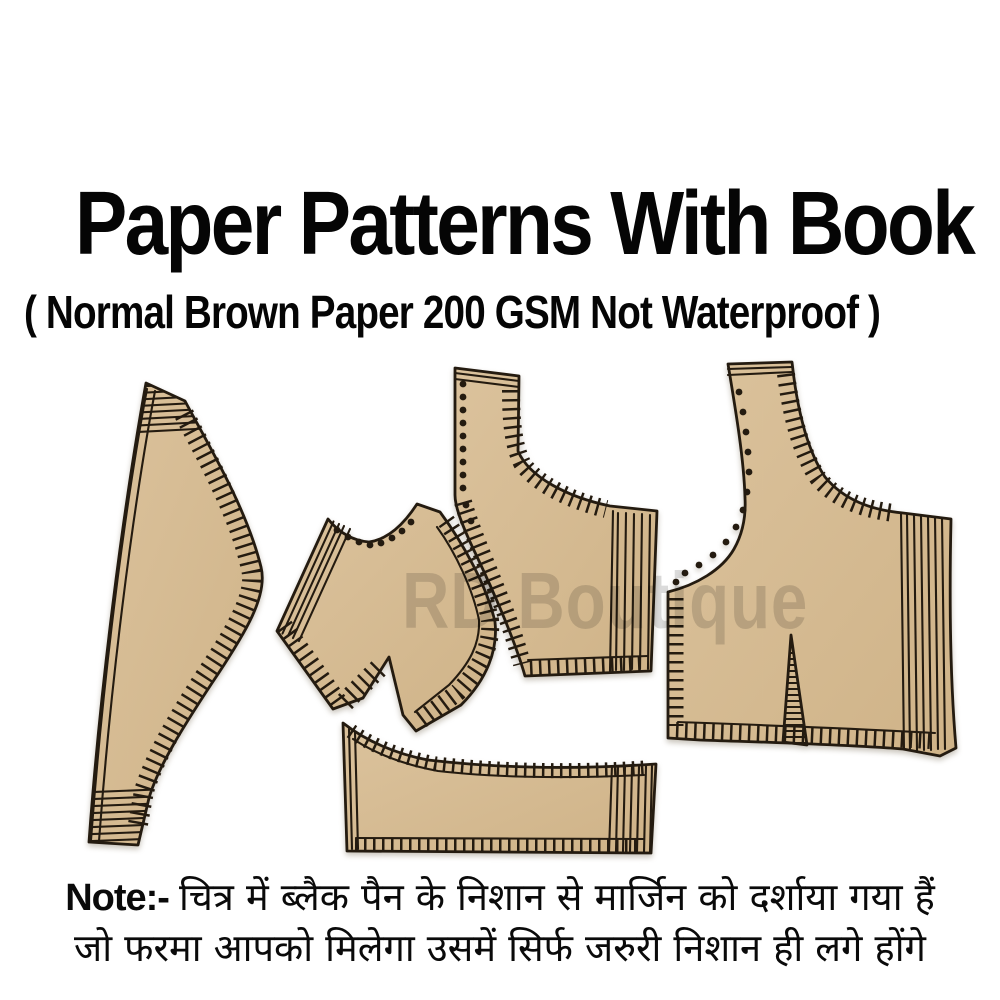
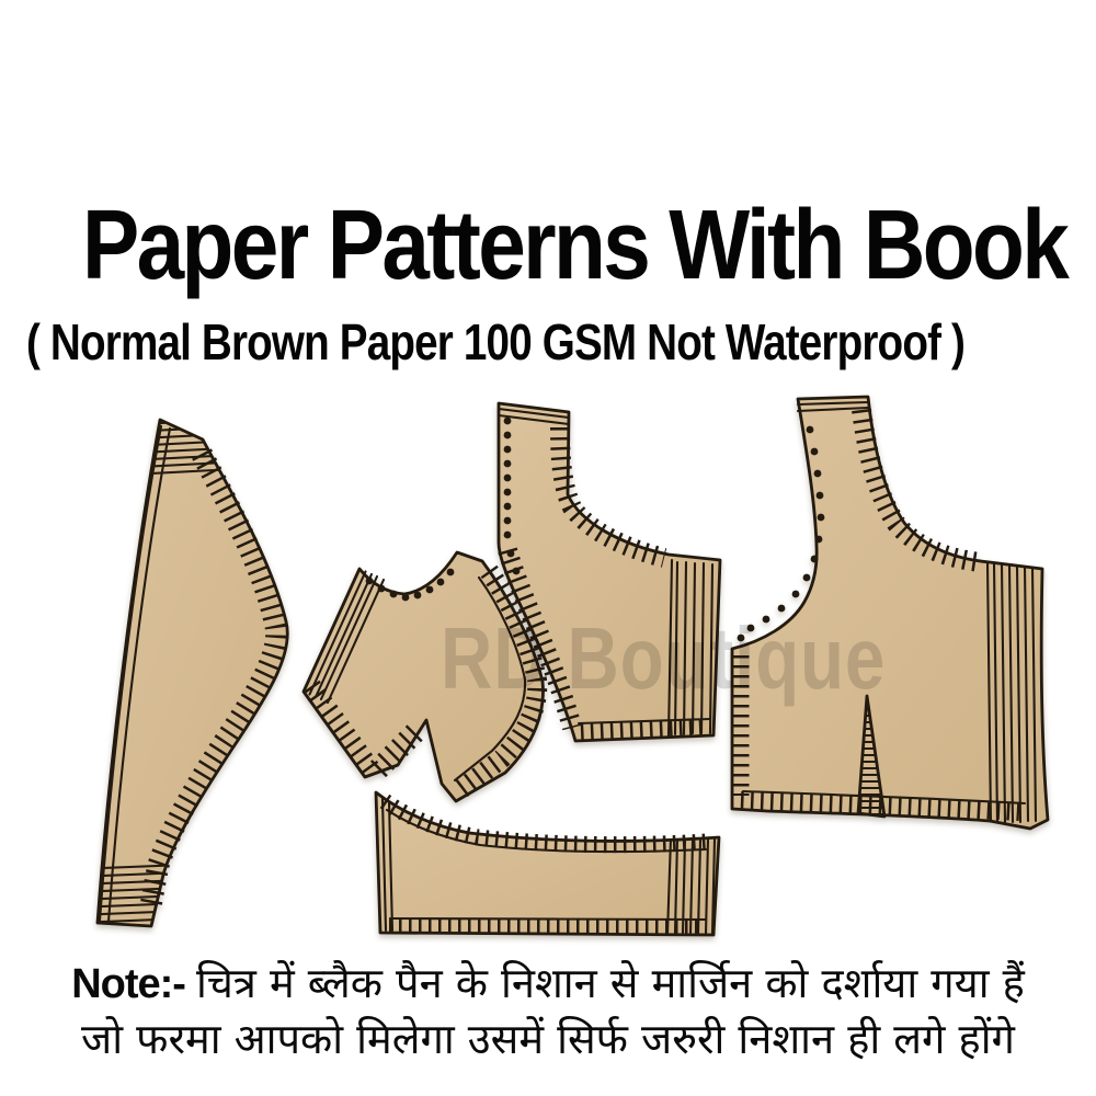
  Paper Patterns With Book
- ( Normal Brown Paper 200 GSM Not Waterproof )
+ ( Normal Brown Paper 100 GSM Not Waterproof )
  RD Boutique
  Note:- चित्र में ब्लैक पैन के निशान से मार्जिन को दर्शाया गया हैं
  जो फरमा आपको मिलेगा उसमें सिर्फ जरुरी निशान ही लगे होंगे
